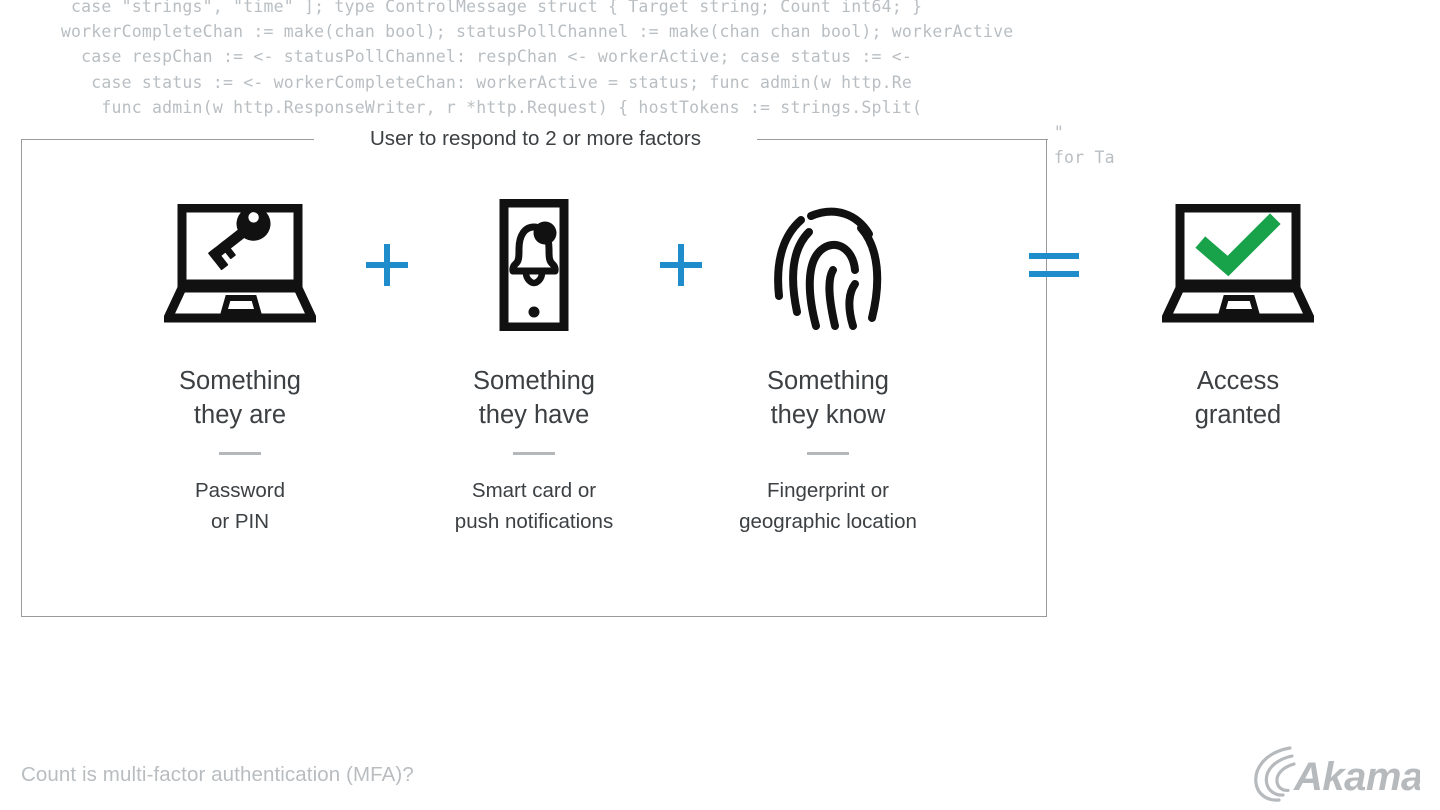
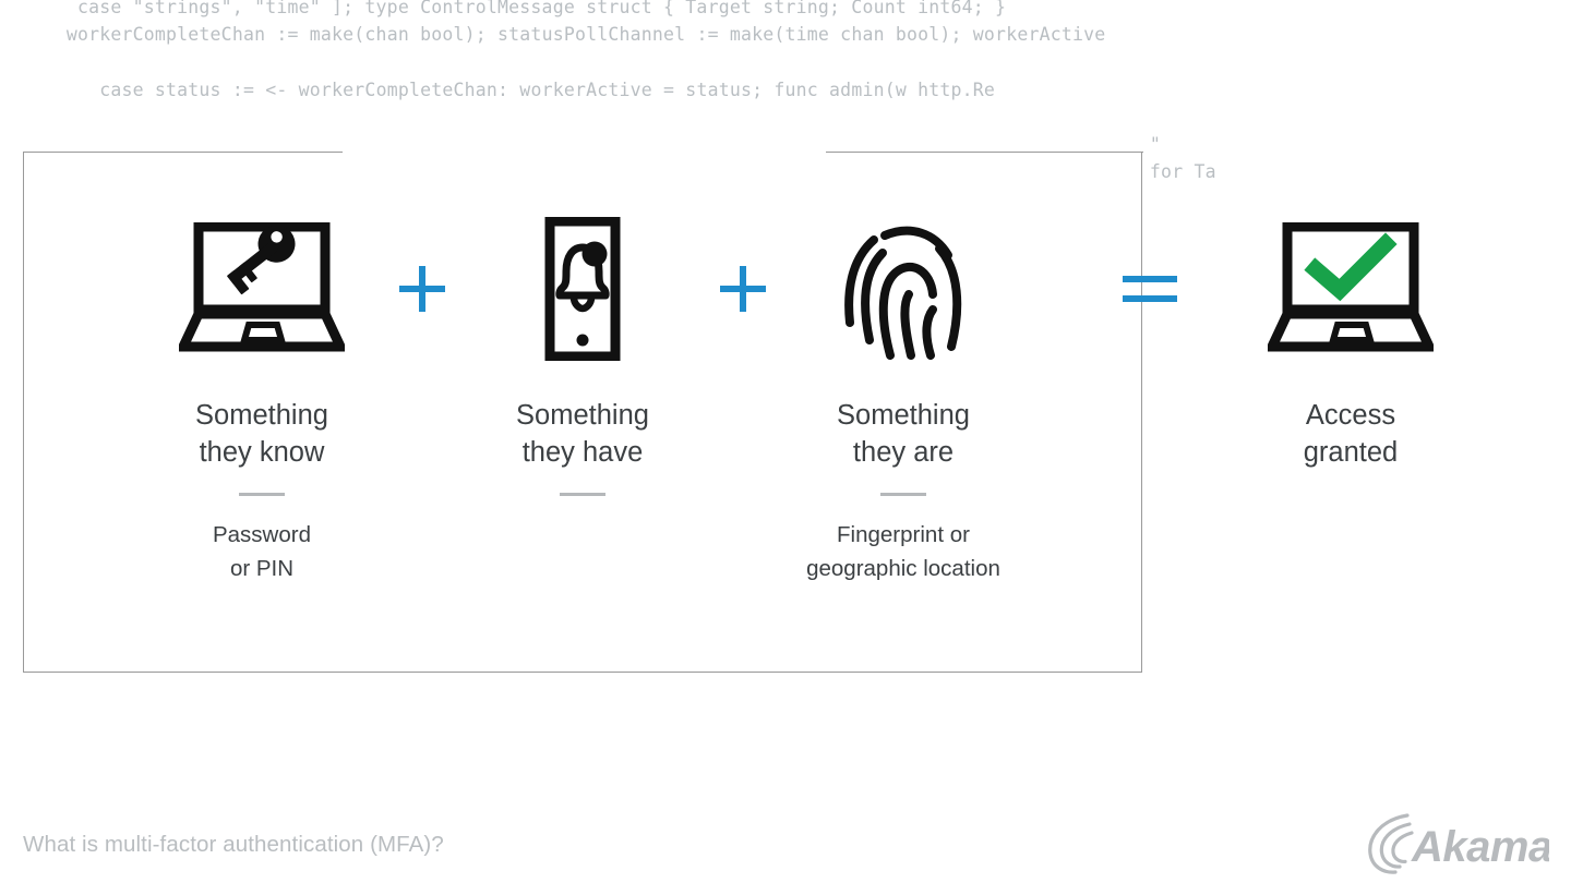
  case "strings", "time" ]; type ControlMessage struct { Target string; Count int64; }
- workerCompleteChan := make(chan bool); statusPollChannel := make(chan chan bool); workerActive
+ workerCompleteChan := make(chan bool); statusPollChannel := make(time chan bool); workerActive
- case respChan := <- statusPollChannel: respChan <- workerActive; case status := <-
  case status := <- workerCompleteChan: workerActive = status; func admin(w http.Re
- func admin(w http.ResponseWriter, r *http.Request) { hostTokens := strings.Split(
- User to respond to 2 or more factors
  Something
- they are
+ they know
  Password
  or PIN
  Something
  they have
- Smart card or
- push notifications
  Something
- they know
+ they are
  Fingerprint or
  geographic location
  Access
  granted
- Count is multi-factor authentication (MFA)?
+ What is multi-factor authentication (MFA)?
  Akama
